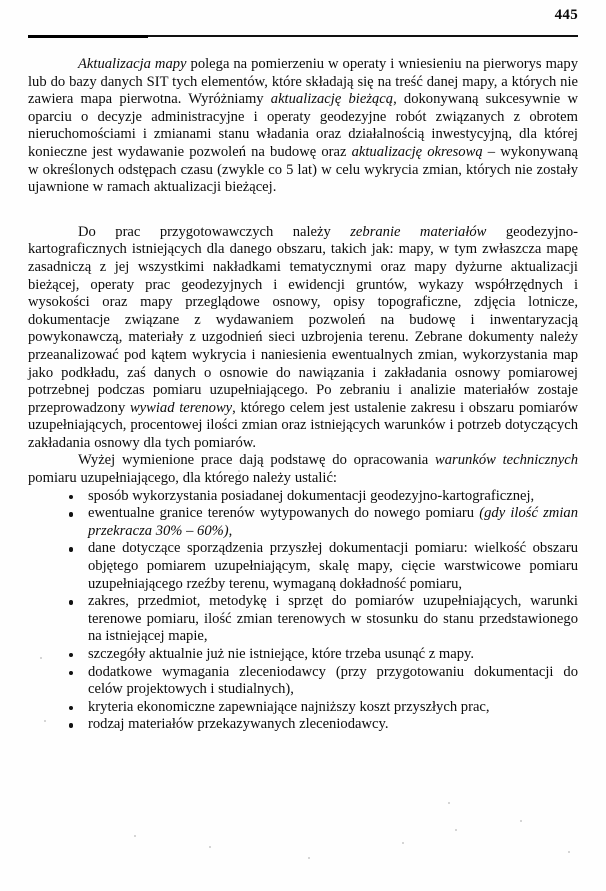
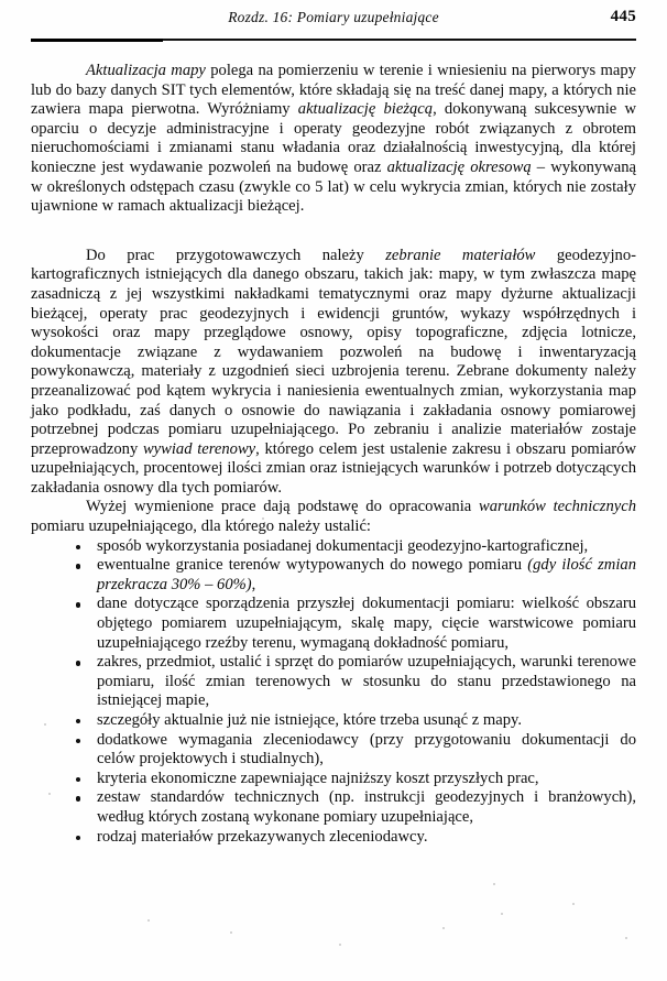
+ Rozdz. 16: Pomiary uzupełniające
  445
- Aktualizacja mapy polega na pomierzeniu w operaty i wniesieniu na pierworys mapy lub do bazy danych SIT tych elementów, które składają się na treść danej mapy, a których nie zawiera mapa pierwotna. Wyróżniamy aktualizację bieżącą, dokonywaną sukcesywnie w oparciu o decyzje administracyjne i operaty geodezyjne robót związanych z obrotem nieruchomościami i zmianami stanu władania oraz działalnością inwestycyjną, dla której konieczne jest wydawanie pozwoleń na budowę oraz aktualizację okresową – wykonywaną w określonych odstępach czasu (zwykle co 5 lat) w celu wykrycia zmian, których nie zostały ujawnione w ramach aktualizacji bieżącej.
+ Aktualizacja mapy polega na pomierzeniu w terenie i wniesieniu na pierworys mapy lub do bazy danych SIT tych elementów, które składają się na treść danej mapy, a których nie zawiera mapa pierwotna. Wyróżniamy aktualizację bieżącą, dokonywaną sukcesywnie w oparciu o decyzje administracyjne i operaty geodezyjne robót związanych z obrotem nieruchomościami i zmianami stanu władania oraz działalnością inwestycyjną, dla której konieczne jest wydawanie pozwoleń na budowę oraz aktualizację okresową – wykonywaną w określonych odstępach czasu (zwykle co 5 lat) w celu wykrycia zmian, których nie zostały ujawnione w ramach aktualizacji bieżącej.
  Do prac przygotowawczych należy zebranie materiałów geodezyjno-kartograficznych istniejących dla danego obszaru, takich jak: mapy, w tym zwłaszcza mapę zasadniczą z jej wszystkimi nakładkami tematycznymi oraz mapy dyżurne aktualizacji bieżącej, operaty prac geodezyjnych i ewidencji gruntów, wykazy współrzędnych i wysokości oraz mapy przeglądowe osnowy, opisy topograficzne, zdjęcia lotnicze, dokumentacje związane z wydawaniem pozwoleń na budowę i inwentaryzacją powykonawczą, materiały z uzgodnień sieci uzbrojenia terenu. Zebrane dokumenty należy przeanalizować pod kątem wykrycia i naniesienia ewentualnych zmian, wykorzystania map jako podkładu, zaś danych o osnowie do nawiązania i zakładania osnowy pomiarowej potrzebnej podczas pomiaru uzupełniającego. Po zebraniu i analizie materiałów zostaje przeprowadzony wywiad terenowy, którego celem jest ustalenie zakresu i obszaru pomiarów uzupełniających, procentowej ilości zmian oraz istniejących warunków i potrzeb dotyczących zakładania osnowy dla tych pomiarów.
  Wyżej wymienione prace dają podstawę do opracowania warunków technicznych pomiaru uzupełniającego, dla którego należy ustalić:
  sposób wykorzystania posiadanej dokumentacji geodezyjno-kartograficznej,
  ewentualne granice terenów wytypowanych do nowego pomiaru (gdy ilość zmian przekracza 30% – 60%),
  dane dotyczące sporządzenia przyszłej dokumentacji pomiaru: wielkość obszaru objętego pomiarem uzupełniającym, skalę mapy, cięcie warstwicowe pomiaru uzupełniającego rzeźby terenu, wymaganą dokładność pomiaru,
- zakres, przedmiot, metodykę i sprzęt do pomiarów uzupełniających, warunki terenowe pomiaru, ilość zmian terenowych w stosunku do stanu przedstawionego na istniejącej mapie,
+ zakres, przedmiot, ustalić i sprzęt do pomiarów uzupełniających, warunki terenowe pomiaru, ilość zmian terenowych w stosunku do stanu przedstawionego na istniejącej mapie,
  szczegóły aktualnie już nie istniejące, które trzeba usunąć z mapy.
  dodatkowe wymagania zleceniodawcy (przy przygotowaniu dokumentacji do celów projektowych i studialnych),
  kryteria ekonomiczne zapewniające najniższy koszt przyszłych prac,
+ zestaw standardów technicznych (np. instrukcji geodezyjnych i branżowych), według których zostaną wykonane pomiary uzupełniające,
  rodzaj materiałów przekazywanych zleceniodawcy.
